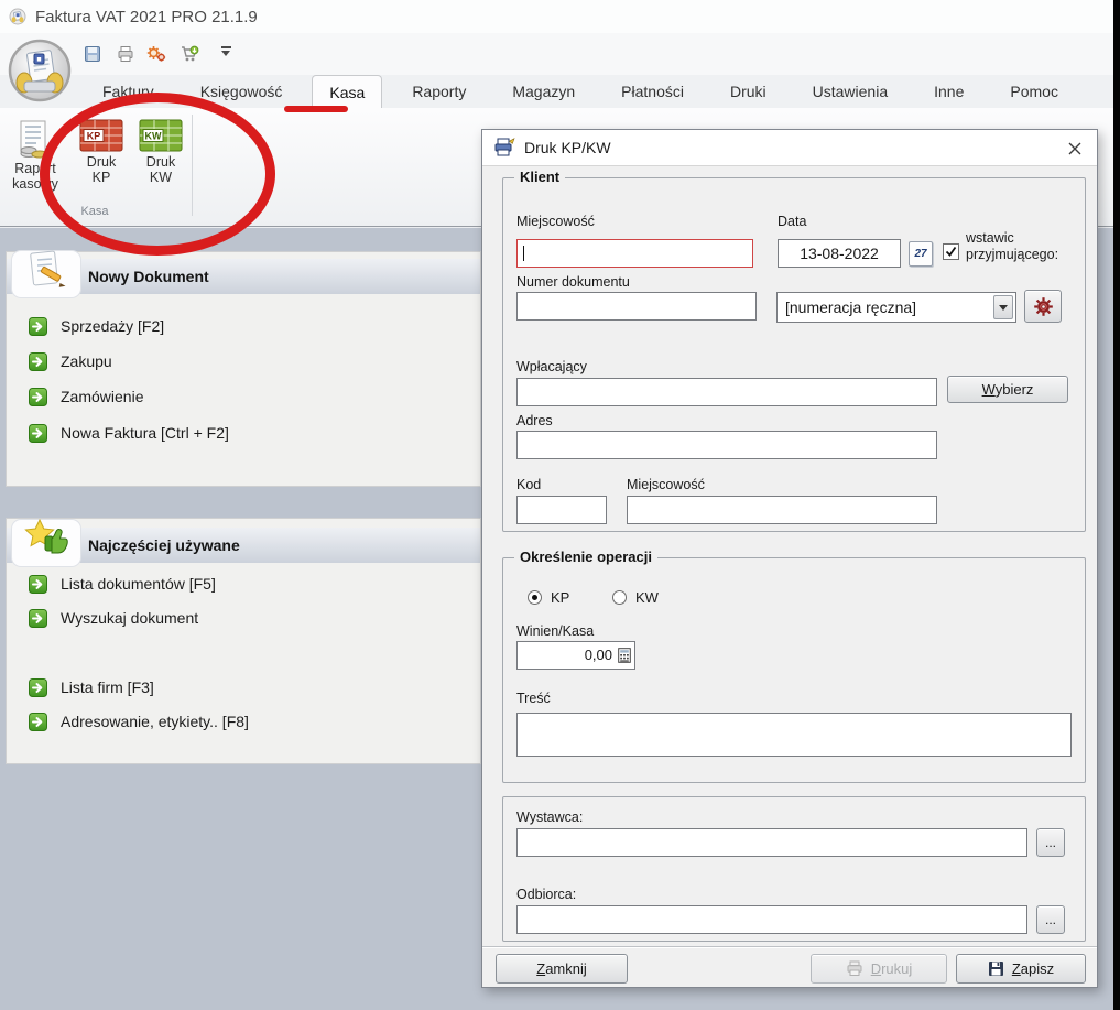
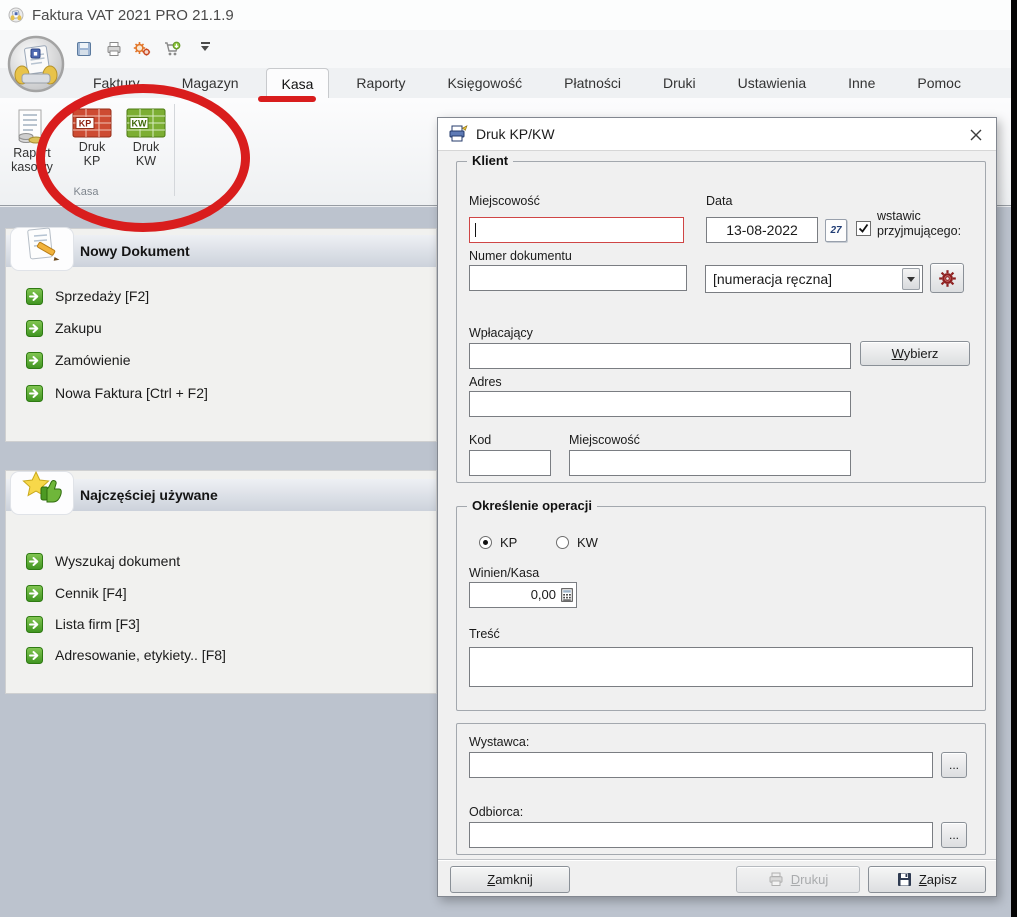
  Faktura VAT 2021 PRO 21.1.9
  Faktury
- Księgowość
+ Magazyn
  Kasa
  Raporty
- Magazyn
+ Księgowość
  Płatności
  Druki
  Ustawienia
  Inne
  Pomoc
  Raport
  kasowy
  KP
  Druk
  KP
  KW
  Druk
  KW
  Kasa
  Nowy Dokument
  Sprzedaży [F2]
  Zakupu
  Zamówienie
  Nowa Faktura [Ctrl + F2]
  Najczęściej używane
- Lista dokumentów [F5]
  Wyszukaj dokument
+ Cennik [F4]
  Lista firm [F3]
  Adresowanie, etykiety.. [F8]
  Druk KP/KW
  Klient
  Miejscowość
  Data
  13-08-2022
  27
  wstawic
  przyjmującego:
  Numer dokumentu
  [numeracja ręczna]
  Wpłacający
  Wybierz
  Adres
  Kod
  Miejscowość
  Określenie operacji
  KP
  KW
  Winien/Kasa
  0,00
  Treść
  Wystawca:
  ...
  Odbiorca:
  ...
  Zamknij
  Drukuj
  Zapisz
